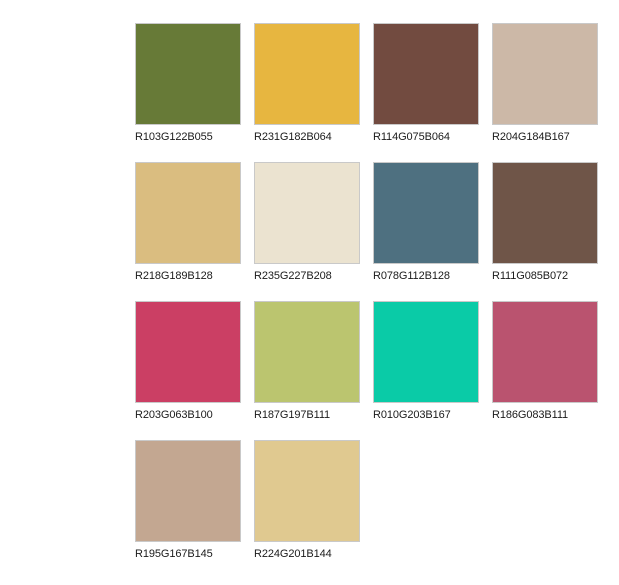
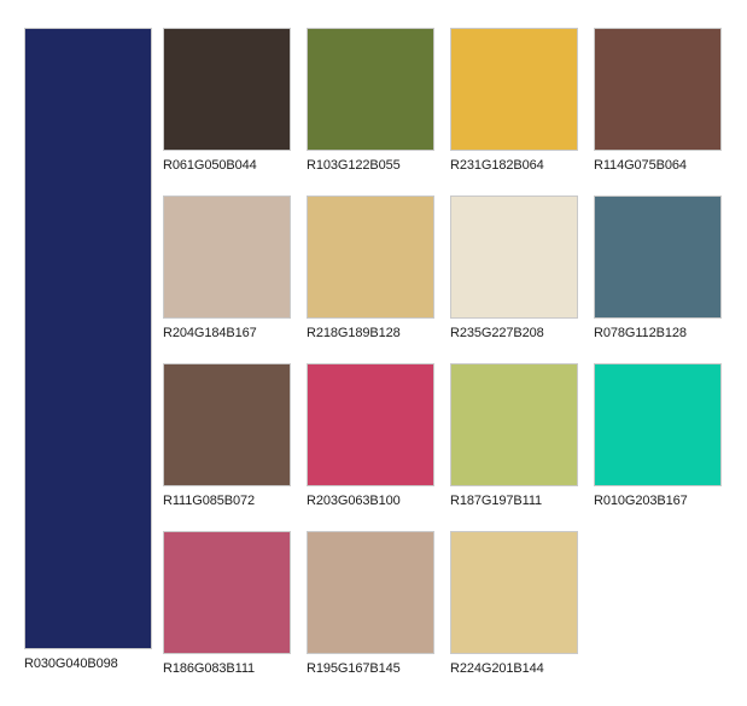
+ R030G040B098
+ R061G050B044
  R103G122B055
  R231G182B064
  R114G075B064
  R204G184B167
  R218G189B128
  R235G227B208
  R078G112B128
  R111G085B072
  R203G063B100
  R187G197B111
  R010G203B167
  R186G083B111
  R195G167B145
  R224G201B144
